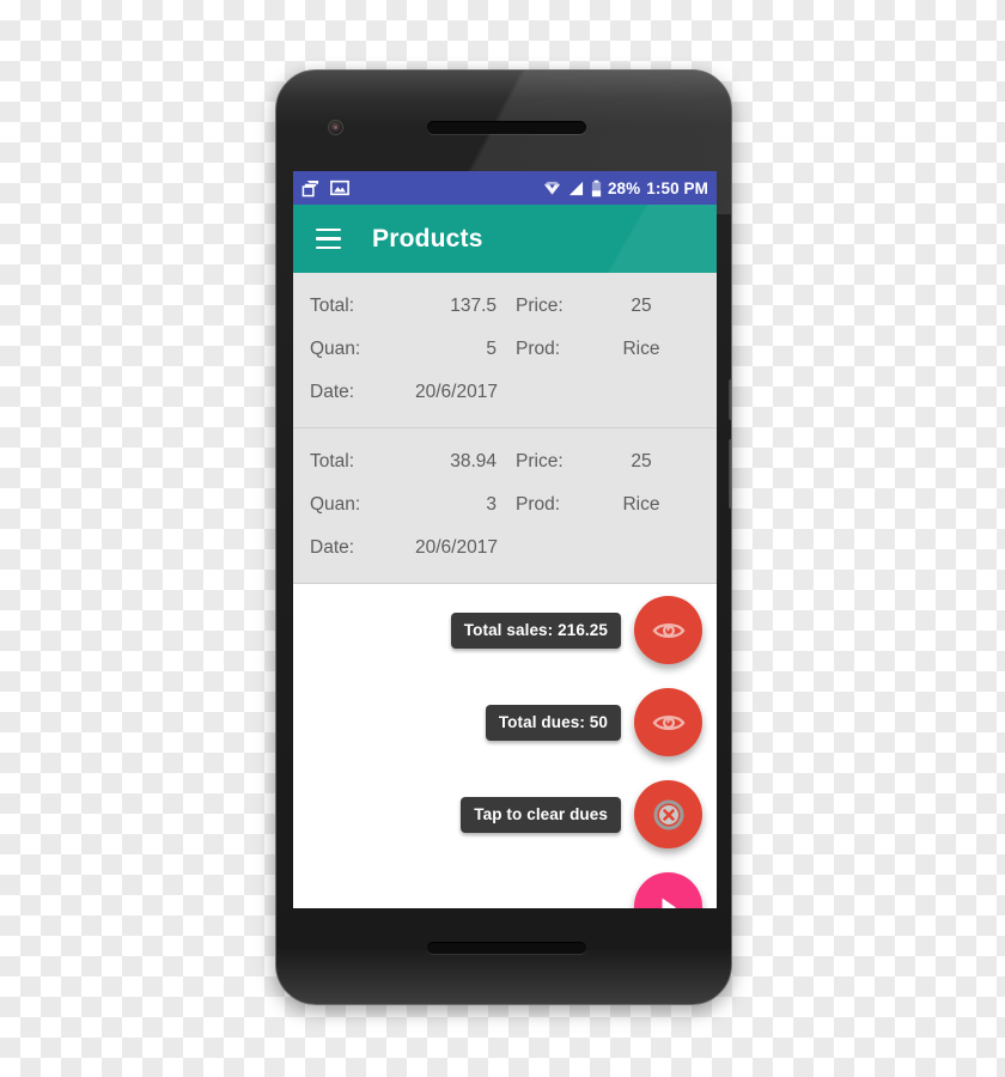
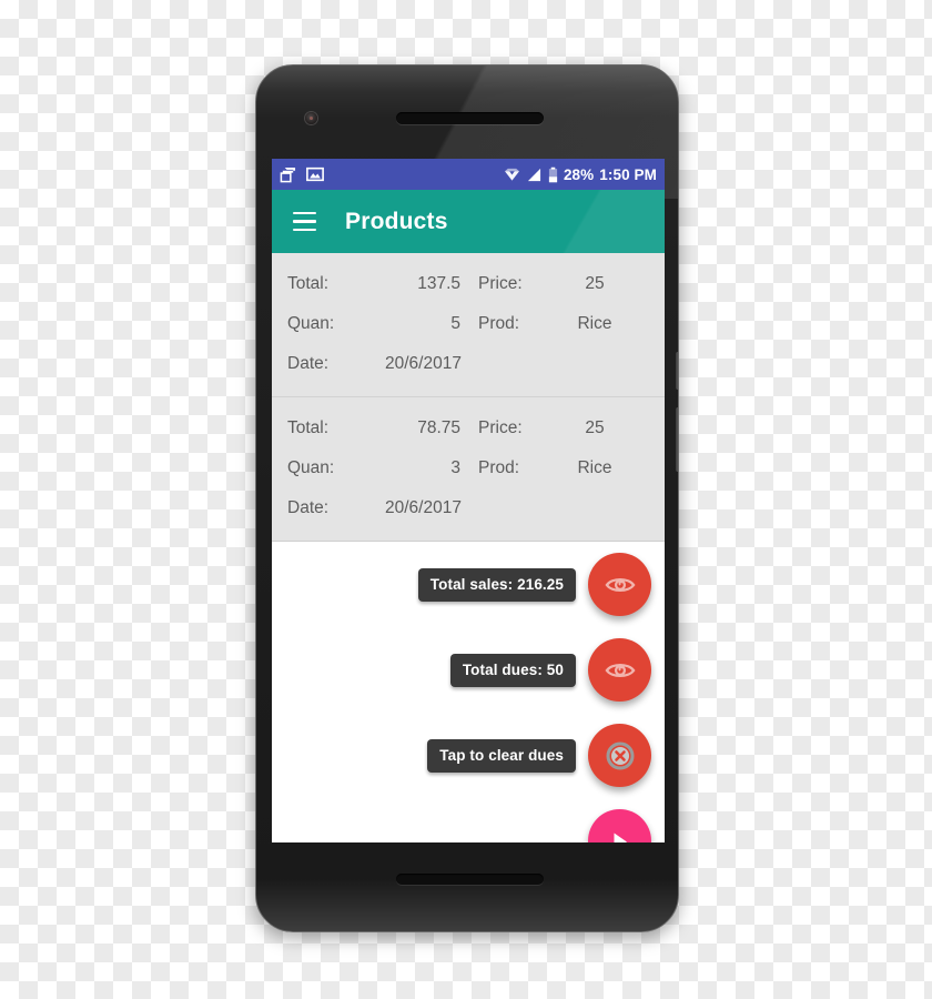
  28%
  1:50 PM
  Products
  Total:
  137.5
  Price:
  25
  Quan:
  5
  Prod:
  Rice
  Date:
  20/6/2017
  Total:
- 38.94
+ 78.75
  Price:
  25
  Quan:
  3
  Prod:
  Rice
  Date:
  20/6/2017
  Total sales: 216.25
  Total dues: 50
  Tap to clear dues
